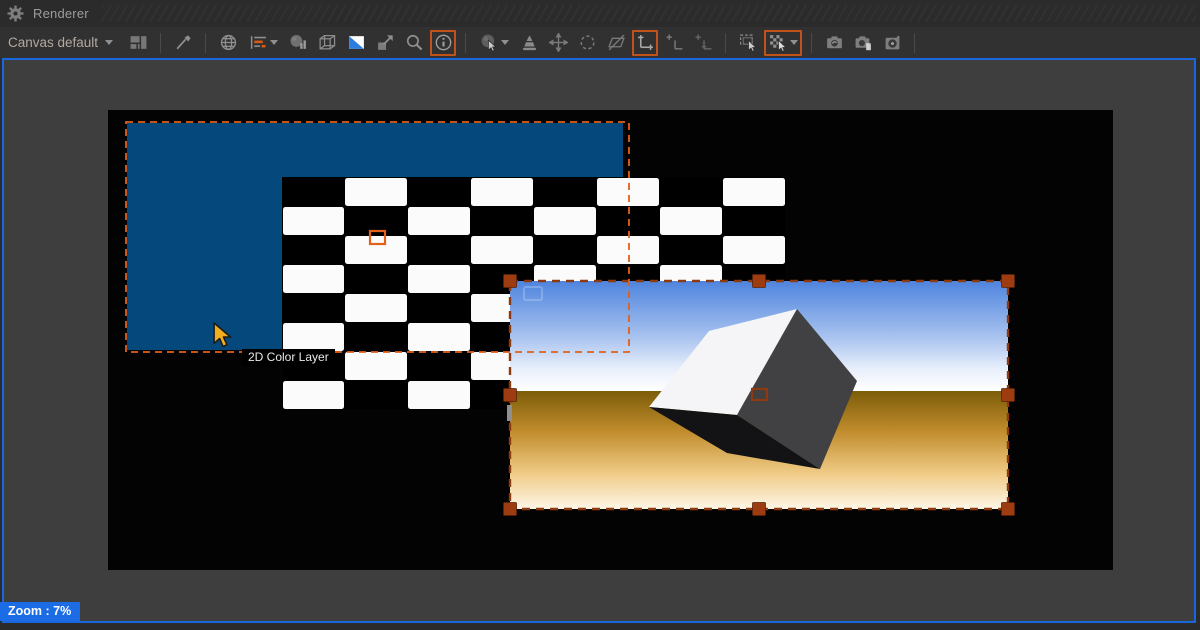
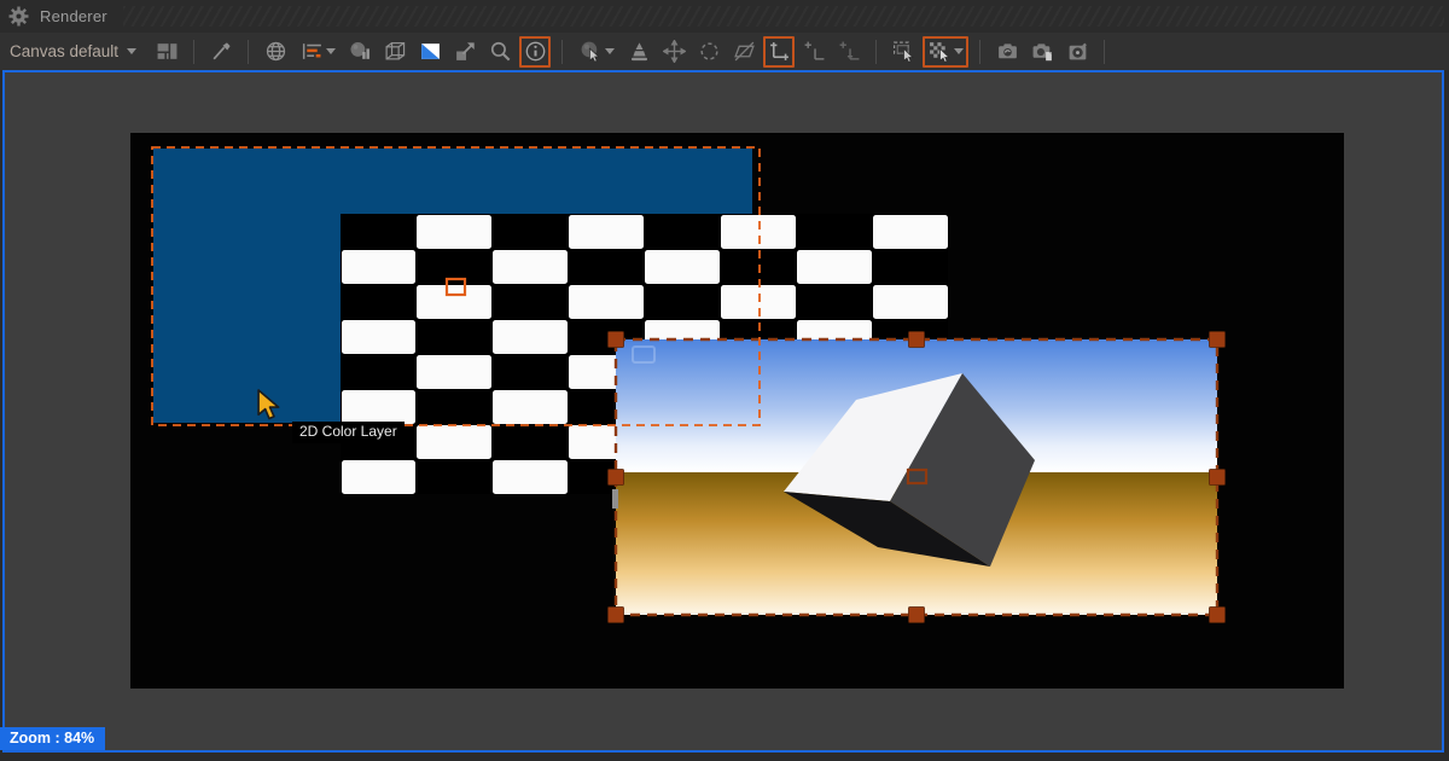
  Renderer
  Canvas default
  2D Color Layer
- Zoom : 7%
+ Zoom : 84%
